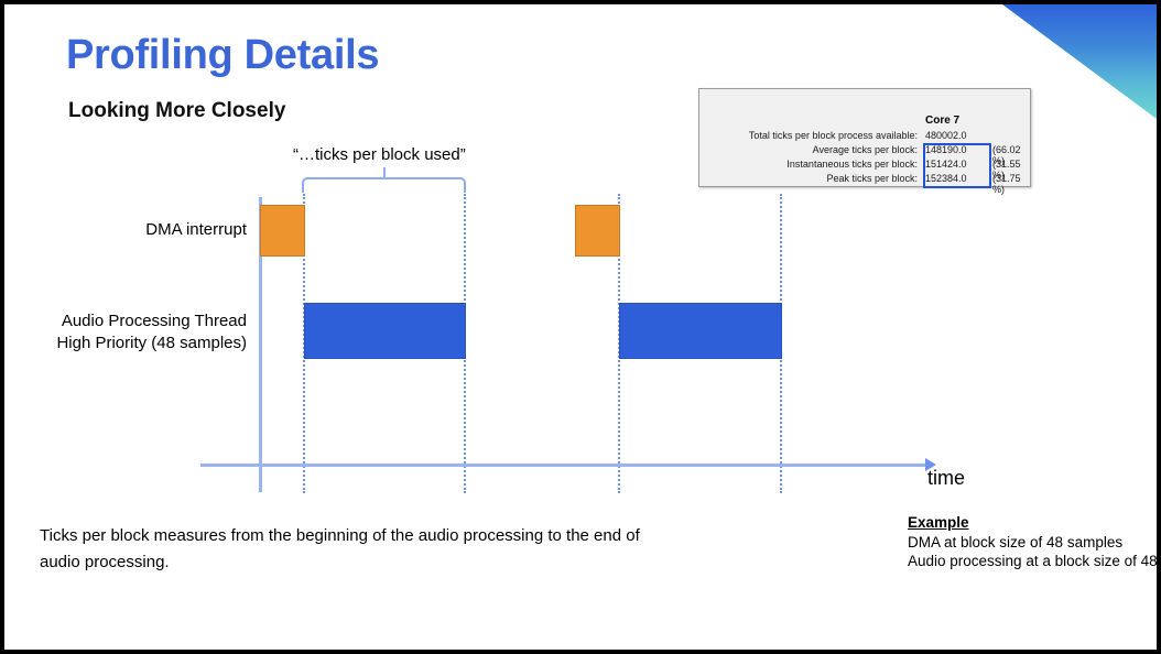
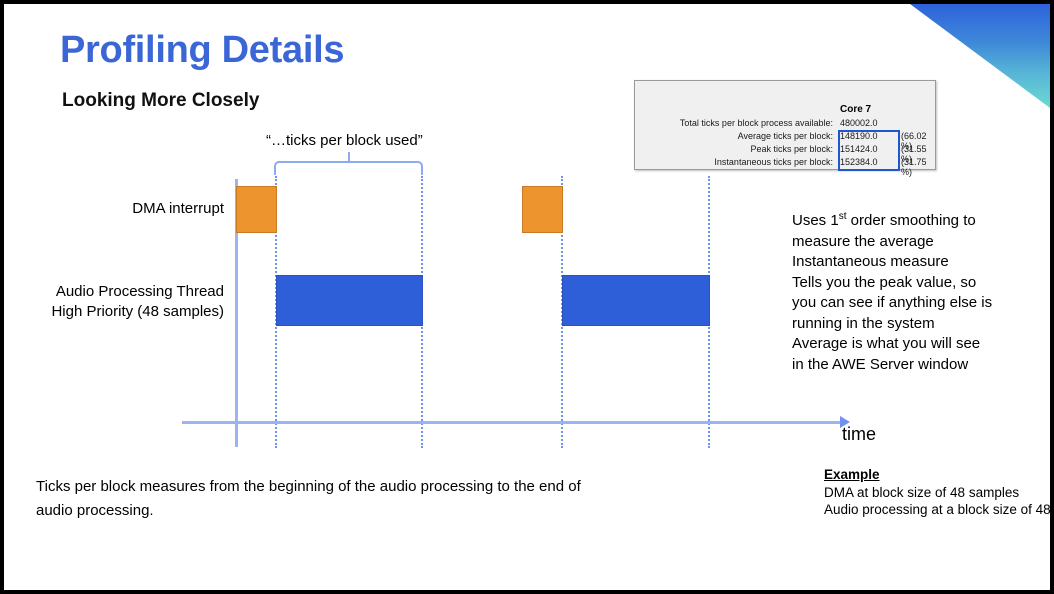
  Profiling Details
  Looking More Closely
  “…ticks per block used”
  DMA interrupt
  Audio Processing Thread
  High Priority (48 samples)
  time
  Core 7
  Total ticks per block process available:
  480002.0
  Average ticks per block:
  148190.0
  (66.02 %)
- Instantaneous ticks per block:
+ Peak ticks per block:
  151424.0
  (31.55 %)
- Peak ticks per block:
+ Instantaneous ticks per block:
  152384.0
  (31.75 %)
+ Uses 1st order smoothing to
+ measure the average
+ Instantaneous measure
+ Tells you the peak value, so
+ you can see if anything else is
+ running in the system
+ Average is what you will see
+ in the AWE Server window
  Ticks per block measures from the beginning of the audio processing to the end of audio processing.
  Example
  DMA at block size of 48 samples
  Audio processing at a block size of 48
